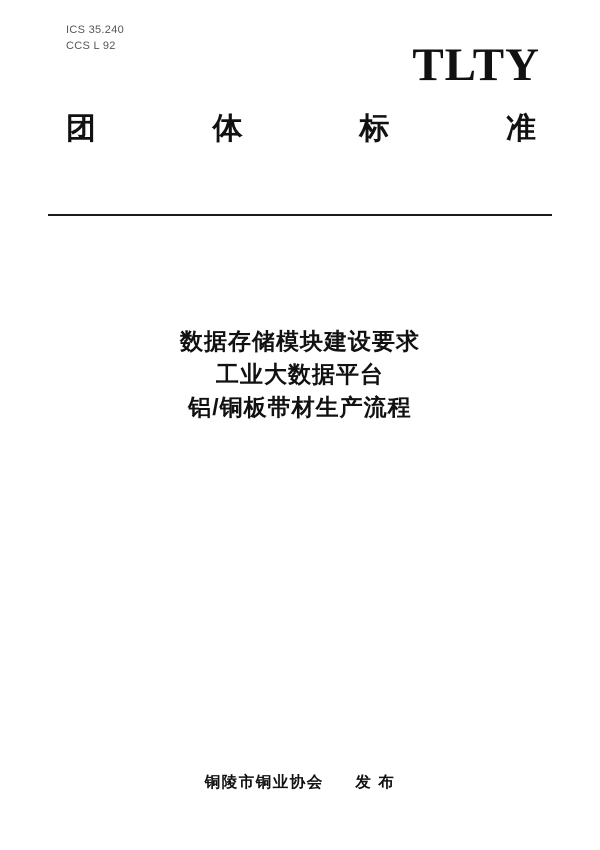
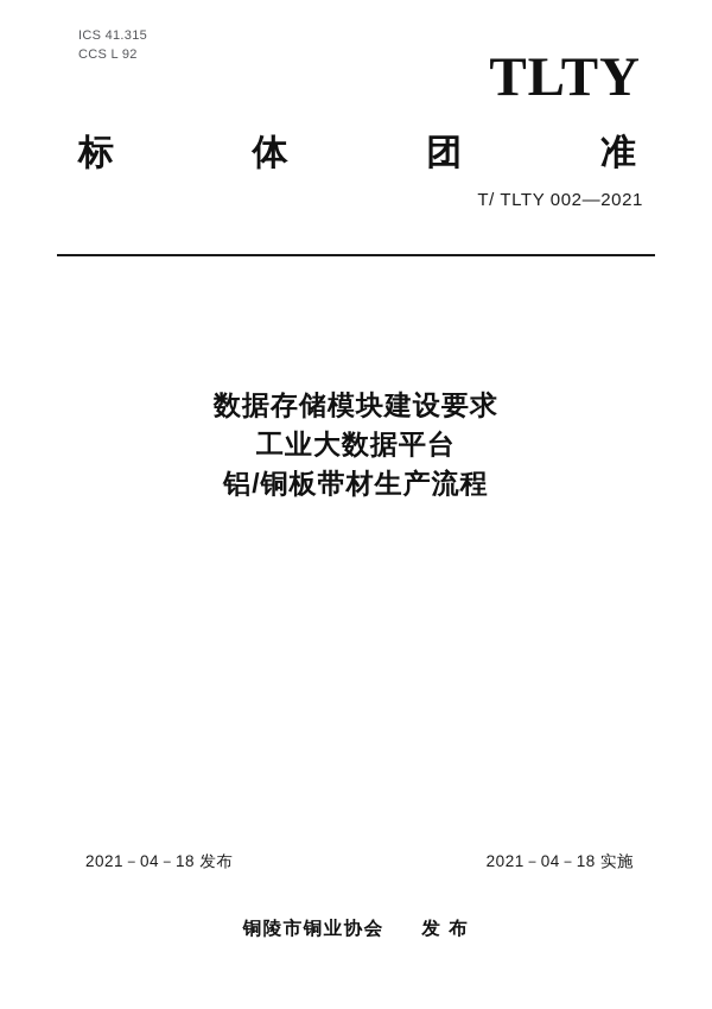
- ICS 35.240
+ ICS 41.315
  CCS L 92
  TLTY
- 团
+ 标
  体
- 标
+ 团
  准
+ T/ TLTY 002—2021
  数据存储模块建设要求
  工业大数据平台
  铝/铜板带材生产流程
+ 2021－04－18 发布
+ 2021－04－18 实施
  铜陵市铜业协会 发 布
